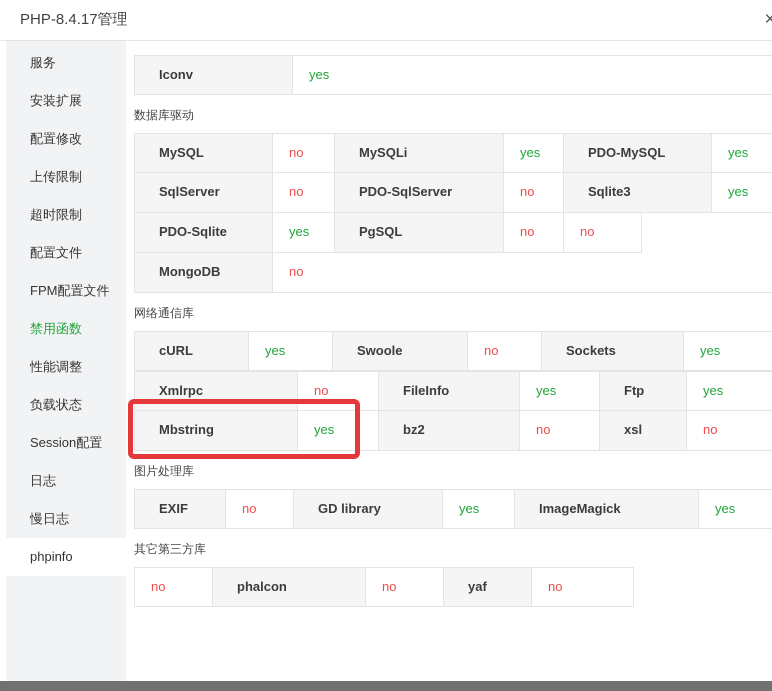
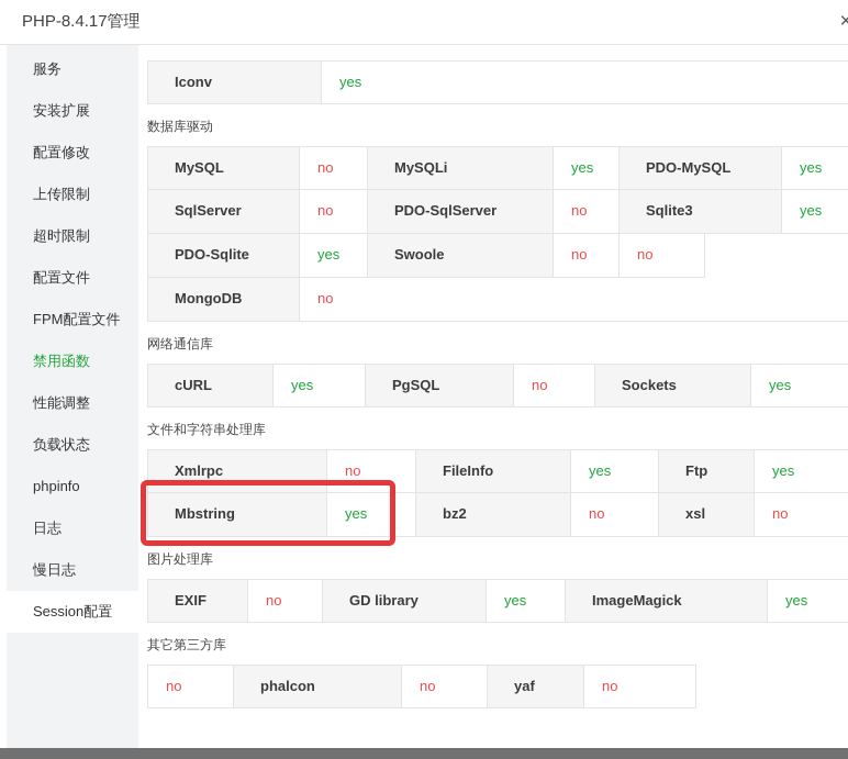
  PHP-8.4.17管理
  ×
  服务
  安装扩展
  配置修改
  上传限制
  超时限制
  配置文件
  FPM配置文件
  禁用函数
  性能调整
  负载状态
- Session配置
+ phpinfo
  日志
  慢日志
- phpinfo
+ Session配置
  Iconv
  yes
  数据库驱动
  MySQL
  no
  MySQLi
  yes
  PDO-MySQL
  yes
  SqlServer
  no
  PDO-SqlServer
  no
  Sqlite3
  yes
  PDO-Sqlite
  yes
- PgSQL
+ Swoole
  no
  no
  MongoDB
  no
  网络通信库
  cURL
  yes
- Swoole
+ PgSQL
  no
  Sockets
  yes
+ 文件和字符串处理库
  Xmlrpc
  no
  FileInfo
  yes
  Ftp
  yes
  Mbstring
  yes
  bz2
  no
  xsl
  no
  图片处理库
  EXIF
  no
  GD library
  yes
  ImageMagick
  yes
  其它第三方库
  no
  phalcon
  no
  yaf
  no
